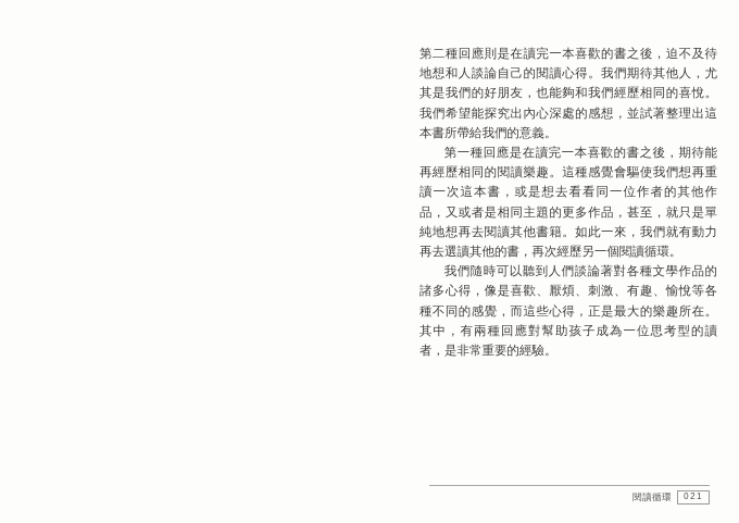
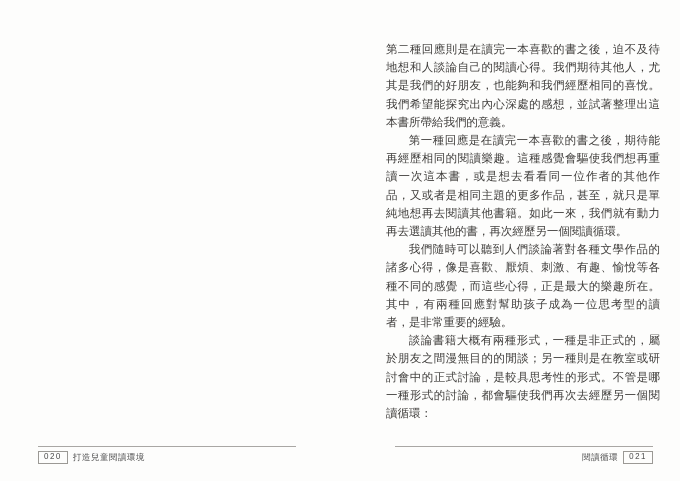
  第二種回應則是在讀完一本喜歡的書之後，迫不及待地想和人談論自己的閱讀心得。我們期待其他人，尤其是我們的好朋友，也能夠和我們經歷相同的喜悅。我們希望能探究出內心深處的感想，並試著整理出這本書所帶給我們的意義。
  第一種回應是在讀完一本喜歡的書之後，期待能再經歷相同的閱讀樂趣。這種感覺會驅使我們想再重讀一次這本書，或是想去看看同一位作者的其他作品，又或者是相同主題的更多作品，甚至，就只是單純地想再去閱讀其他書籍。如此一來，我們就有動力再去選讀其他的書，再次經歷另一個閱讀循環。
  我們隨時可以聽到人們談論著對各種文學作品的諸多心得，像是喜歡、厭煩、刺激、有趣、愉悅等各種不同的感覺，而這些心得，正是最大的樂趣所在。其中，有兩種回應對幫助孩子成為一位思考型的讀者，是非常重要的經驗。
+ 談論書籍大概有兩種形式，一種是非正式的，屬於朋友之間漫無目的的閒談；另一種則是在教室或研討會中的正式討論，是較具思考性的形式。不管是哪一種形式的討論，都會驅使我們再次去經歷另一個閱讀循環：
+ 020
+ 打造兒童閱讀環境
  閱讀循環
  021
